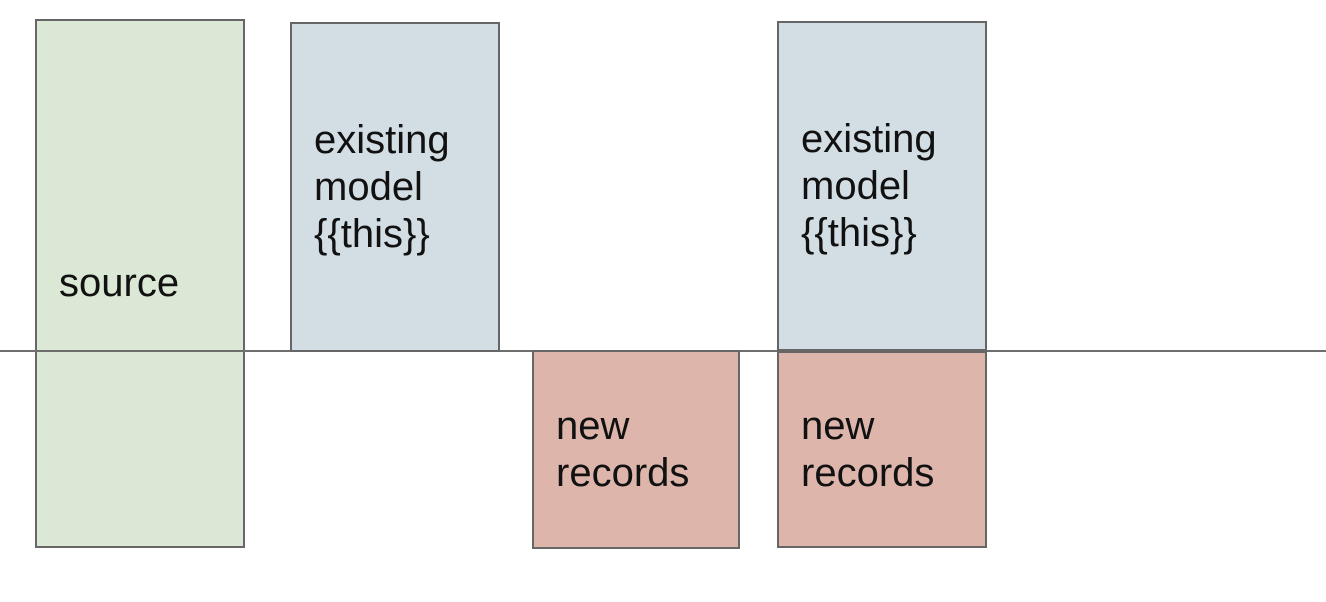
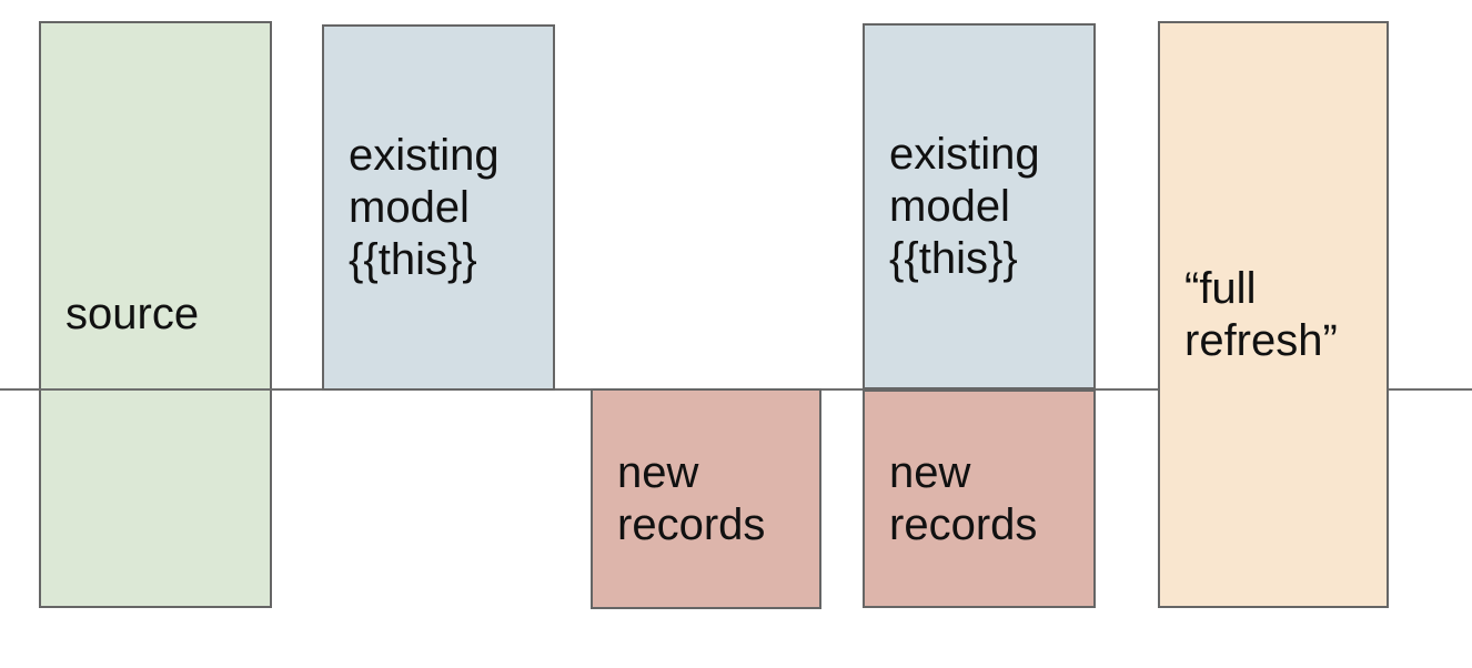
  source
  existing
  model
  {{this}}
  new
  records
  existing
  model
  {{this}}
  new
  records
+ “full
+ refresh”
